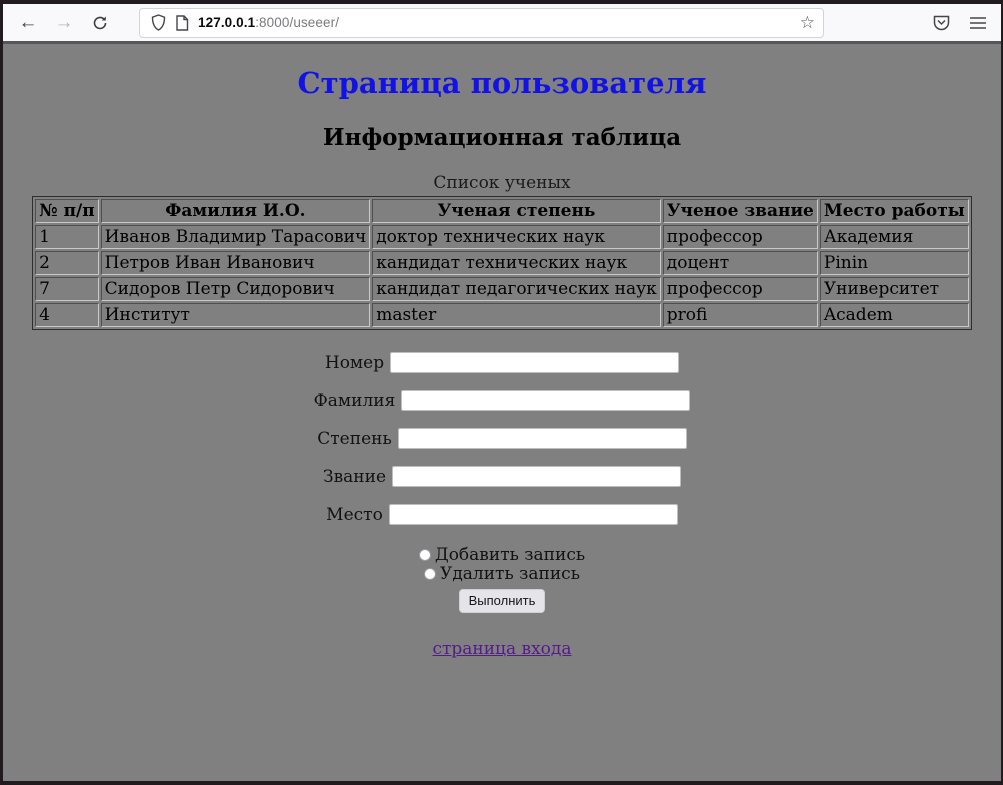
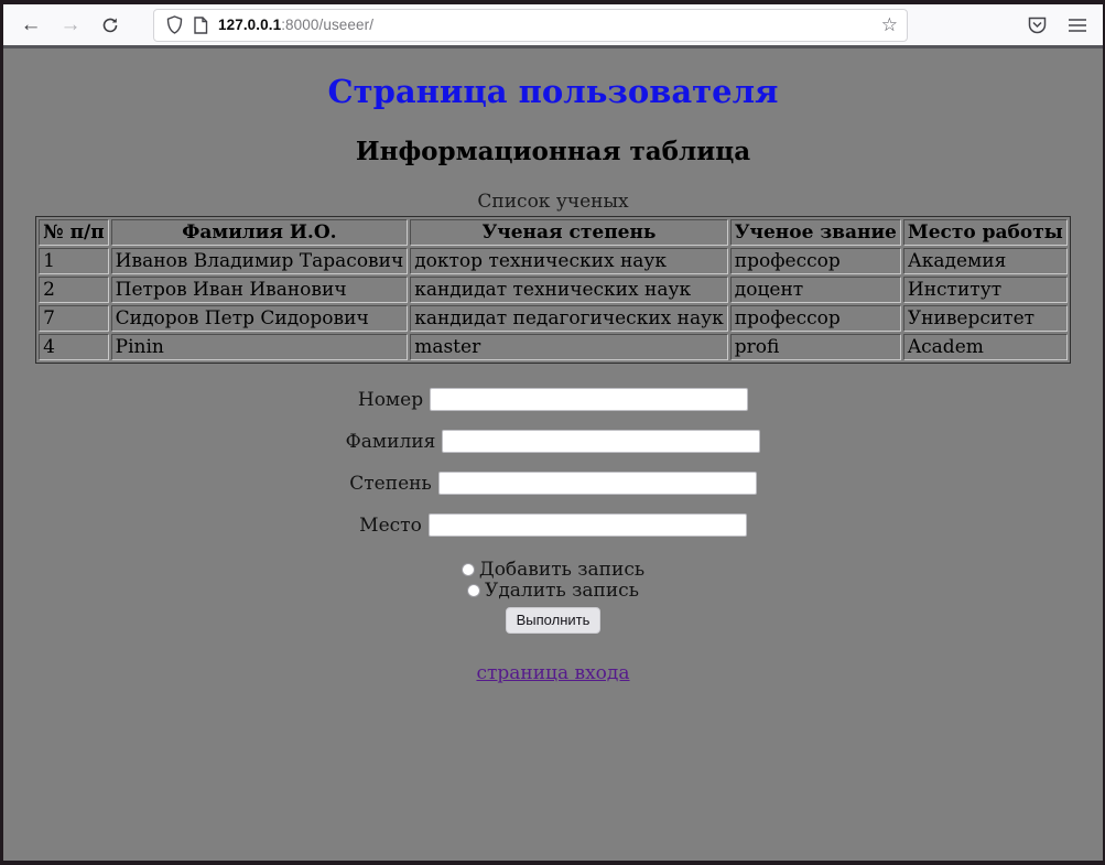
  ←
  →
  127.0.0.1:8000/useeer/
  ☆
  Страница пользователя
  Информационная таблица
  Список ученых
  № п/п	Фамилия И.О.	Ученая степень	Ученое звание	Место работы
  1	Иванов Владимир Тарасович	доктор технических наук	профессор	Академия
- 2	Петров Иван Иванович	кандидат технических наук	доцент	Pinin
+ 2	Петров Иван Иванович	кандидат технических наук	доцент	Институт
  7	Сидоров Петр Сидорович	кандидат педагогических наук	профессор	Университет
- 4	Институт	master	profi	Academ
+ 4	Pinin	master	profi	Academ
  Номер
  Фамилия
  Степень
- Звание
  Место
  Добавить запись
  Удалить запись
  Выполнить
  страница входа
